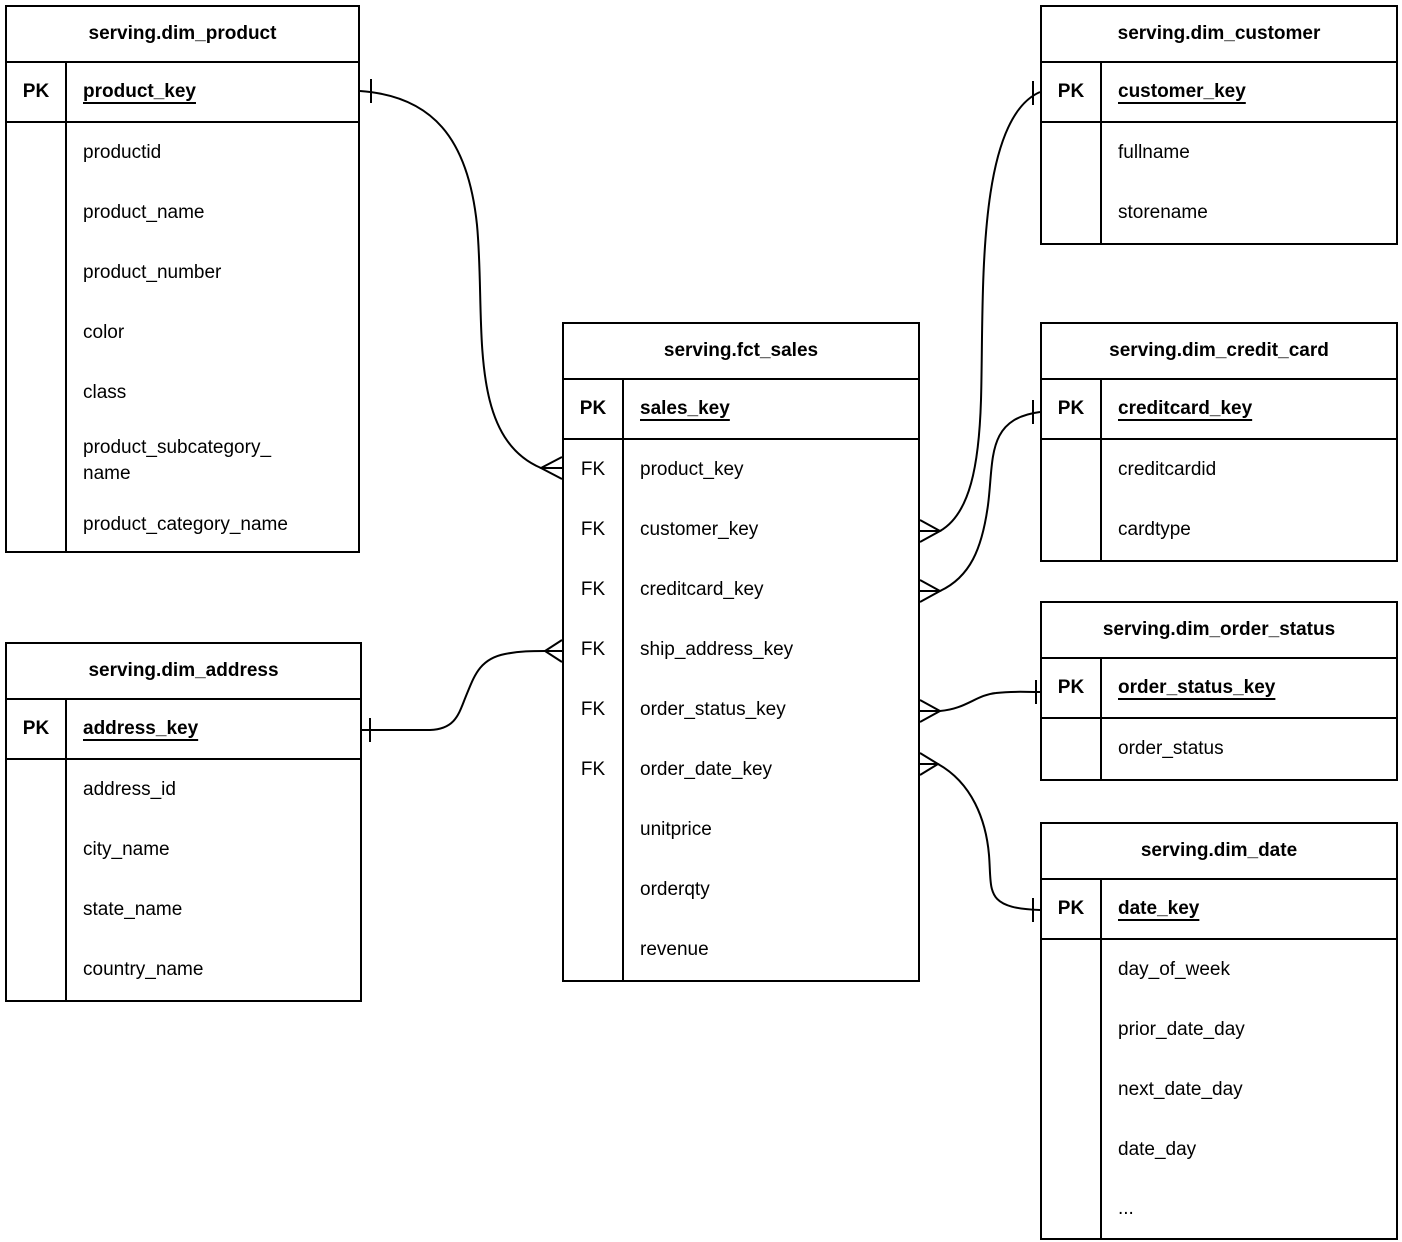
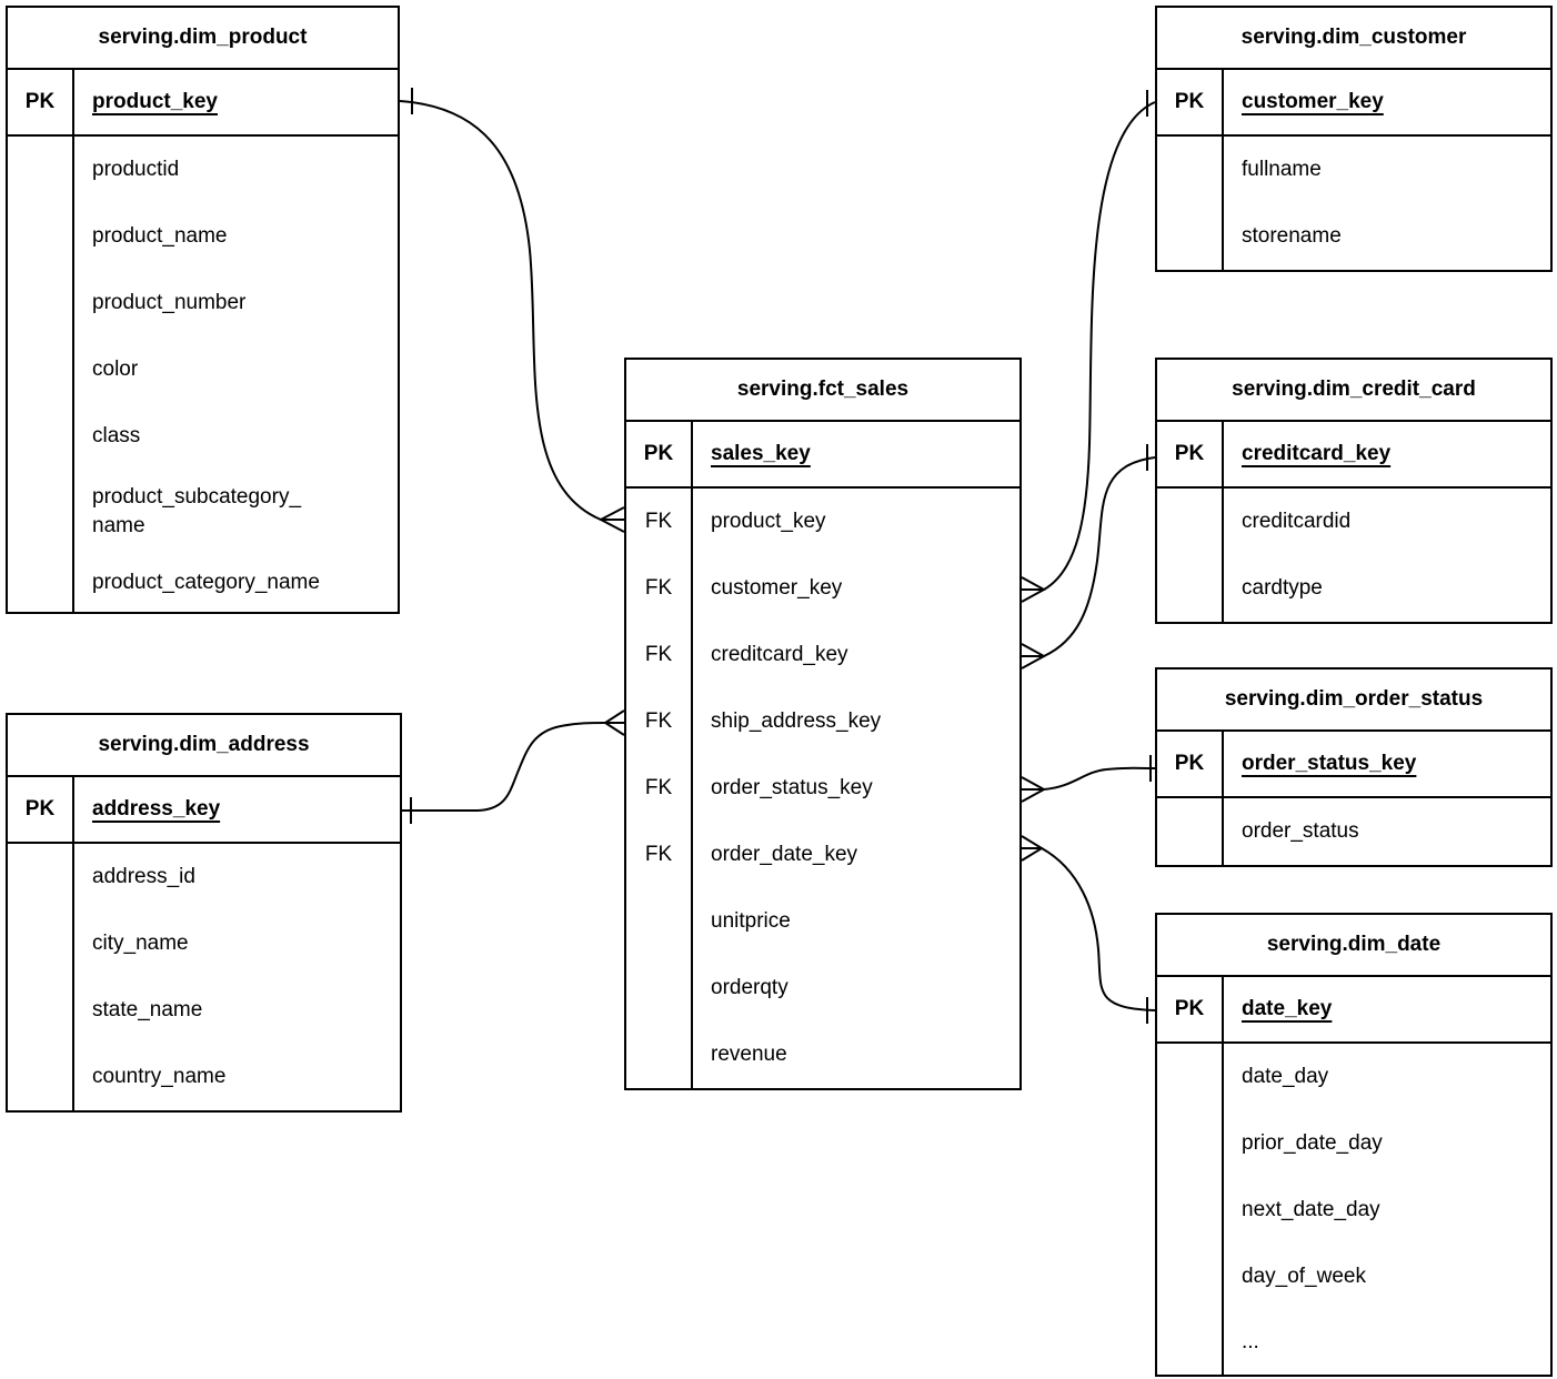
  serving.dim_product
  PK
  product_key
  productid
  product_name
  product_number
  color
  class
  product_subcategory_
  name
  product_category_name
  serving.dim_customer
  PK
  customer_key
  fullname
  storename
  serving.fct_sales
  PK
  sales_key
  FK
  FK
  FK
  FK
  FK
  FK
  product_key
  customer_key
  creditcard_key
  ship_address_key
  order_status_key
  order_date_key
  unitprice
  orderqty
  revenue
  serving.dim_credit_card
  PK
  creditcard_key
  creditcardid
  cardtype
  serving.dim_order_status
  PK
  order_status_key
  order_status
  serving.dim_date
  PK
  date_key
- day_of_week
+ date_day
  prior_date_day
  next_date_day
- date_day
+ day_of_week
  ...
  serving.dim_address
  PK
  address_key
  address_id
  city_name
  state_name
  country_name
